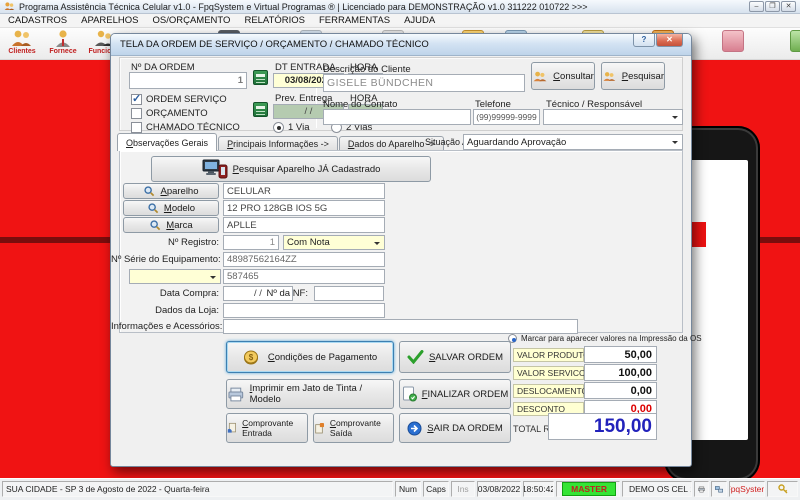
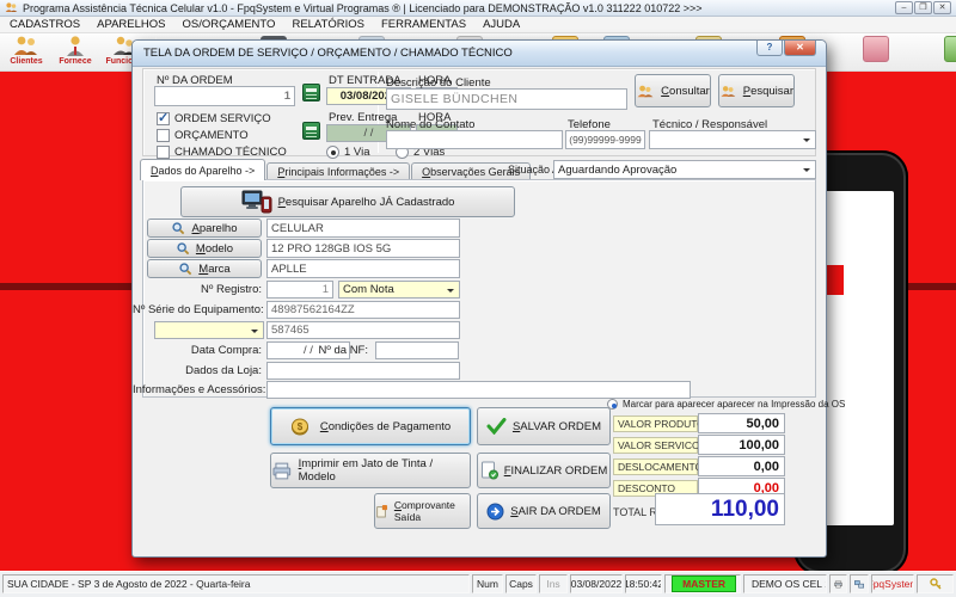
  Programa Assistência Técnica Celular v1.0 - FpqSystem e Virtual Programas ® | Licenciado para DEMONSTRAÇÃO v1.0 311222 010722 >>>
  CADASTROS
  APARELHOS
  OS/ORÇAMENTO
  RELATÓRIOS
  FERRAMENTAS
  AJUDA
  TELA DA ORDEM DE SERVIÇO / ORÇAMENTO / CHAMADO TÉCNICO
  ?
  ✕
  Nº DA ORDEM
  1
  DT ENTRADA
  HORA
  03/08/20
  Prev. Entrega
  HORA
  / /
  ORDEM SERVIÇO
  ORÇAMENTO
  CHAMADO TÉCNICO
  1 Via
  2 Vias
  Descrição do Cliente
  GISELE BÜNDCHEN
  Consultar
  Pesquisar
  Nome do Contato
  Telefone
  (99)99999-9999
  Técnico / Responsável
- Observações Gerais
+ Dados do Aparelho ->
  Principais Informações ->
- Dados do Aparelho ->
+ Observações Gerais
  Aguardando Aprovação
  Pesquisar Aparelho JÁ Cadastrado
  Aparelho
  CELULAR
  Modelo
  12 PRO 128GB IOS 5G
  Marca
  APLLE
  Nº Registro:
  1
  Com Nota
  Nº Série do Equipamento:
  48987562164ZZ
  587465
  Data Compra:
  / /
  Nº da NF:
  Dados da Loja:
  Informações e Acessórios:
  $
  Condições de Pagamento
  SALVAR ORDEM
  Imprimir em Jato de Tinta / Modelo
  FINALIZAR ORDEM
- Comprovante Entrada
  Comprovante Saída
  SAIR DA ORDEM
- Marcar para aparecer valores na Impressão da OS
+ Marcar para aparecer aparecer na Impressão da OS
  VALOR PRODUT
  50,00
  VALOR SERVICO
  100,00
  DESLOCAMENT
  0,00
  DESCONTO
  0,00
  TOTAL R
- 150,00
+ 110,00
  SUA CIDADE - SP 3 de Agosto de 2022 - Quarta-feira
  Num
  Caps
  Ins
  03/08/2022
  18:50:42
  MASTER
  DEMO OS CEL
  FpqSystem
